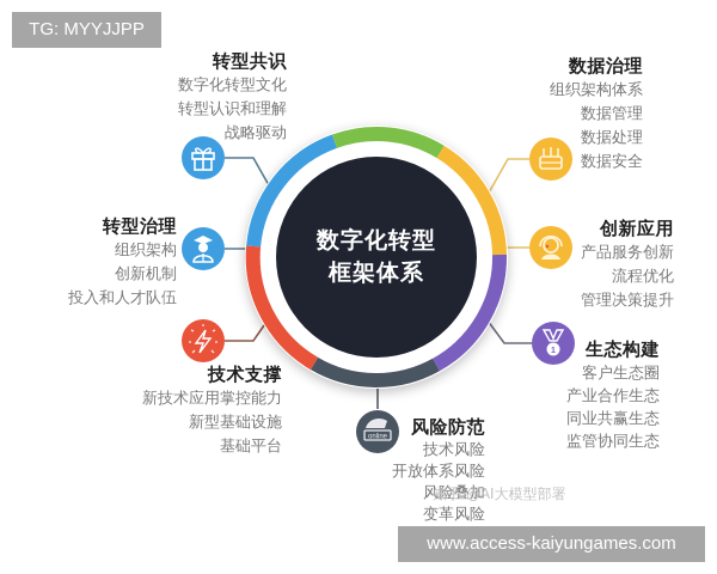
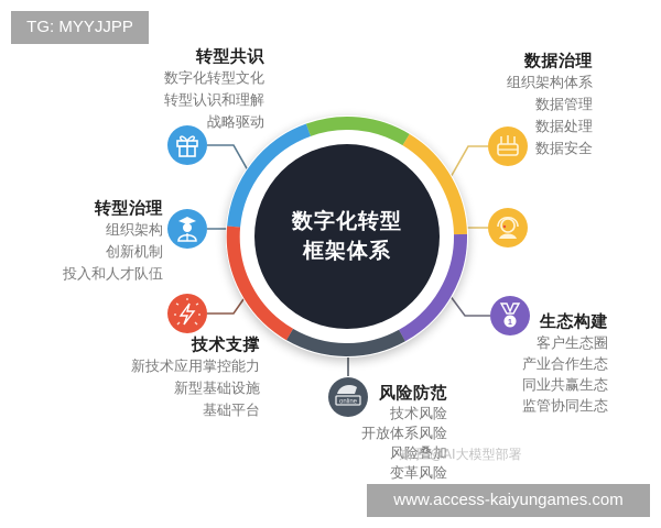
  数字化转型
  框架体系
  转型共识
  数字化转型文化
  转型认识和理解
  战略驱动
  转型治理
  组织架构
  创新机制
  投入和人才队伍
  技术支撑
  新技术应用掌控能力
  新型基础设施
  基础平台
  风险防范
  技术风险
  开放体系风险
  风险叠加
  变革风险
  数据治理
  组织架构体系
  数据管理
  数据处理
  数据安全
- 创新应用
- 产品服务创新
- 流程优化
- 管理决策提升
  生态构建
  客户生态圈
  产业合作生态
  同业共赢生态
  监管协同生态
  知乎 @AI大模型部署
  TG: MYYJJPP
  www.access-kaiyungames.com
